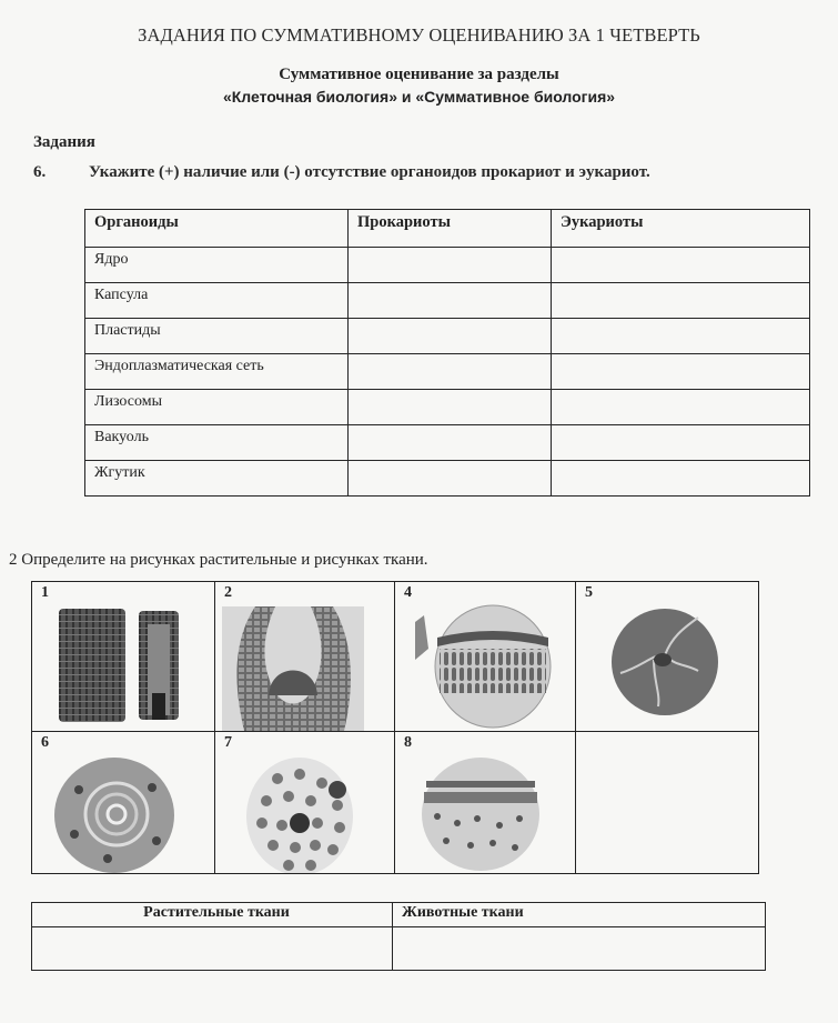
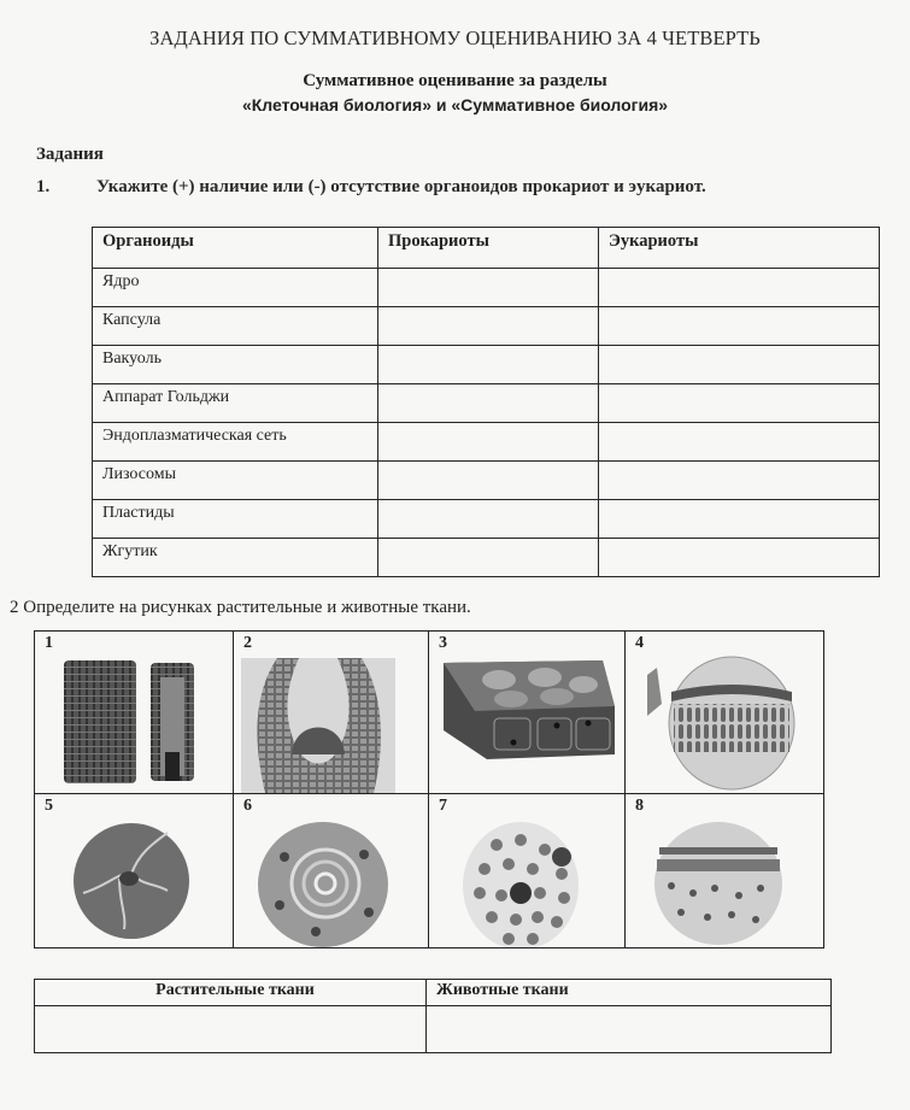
- ЗАДАНИЯ ПО СУММАТИВНОМУ ОЦЕНИВАНИЮ ЗА 1 ЧЕТВЕРТЬ
+ ЗАДАНИЯ ПО СУММАТИВНОМУ ОЦЕНИВАНИЮ ЗА 4 ЧЕТВЕРТЬ
  Суммативное оценивание за разделы
  «Клеточная биология» и «Суммативное биология»
  Задания
- 6. Укажите (+) наличие или (-) отсутствие органоидов прокариот и эукариот.
+ 1. Укажите (+) наличие или (-) отсутствие органоидов прокариот и эукариот.
  Органоиды	Прокариоты	Эукариоты
  Ядро
  Капсула
- Пластиды
+ Вакуоль
+ Аппарат Гольджи
  Эндоплазматическая сеть
  Лизосомы
- Вакуоль
+ Пластиды
  Жгутик
- 2 Определите на рисунках растительные и рисунках ткани.
+ 2 Определите на рисунках растительные и животные ткани.
  1
  2
+ 3
  4
  5
  6
  7
  8
  Растительные ткани	Животные ткани
